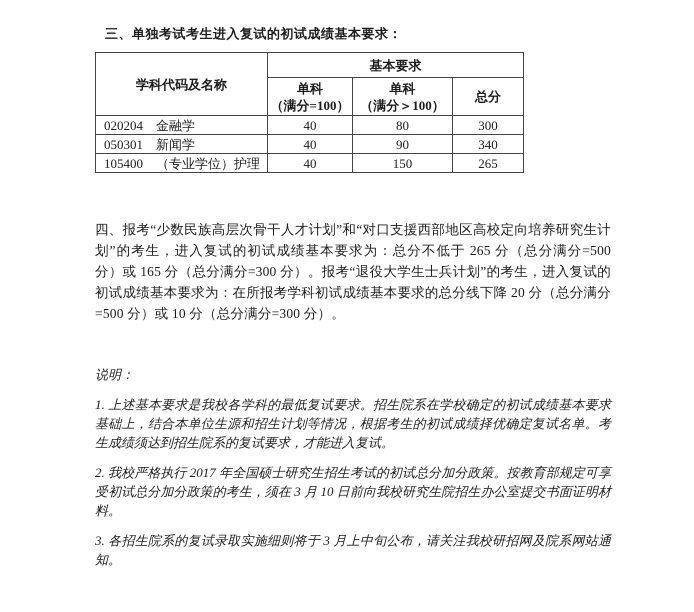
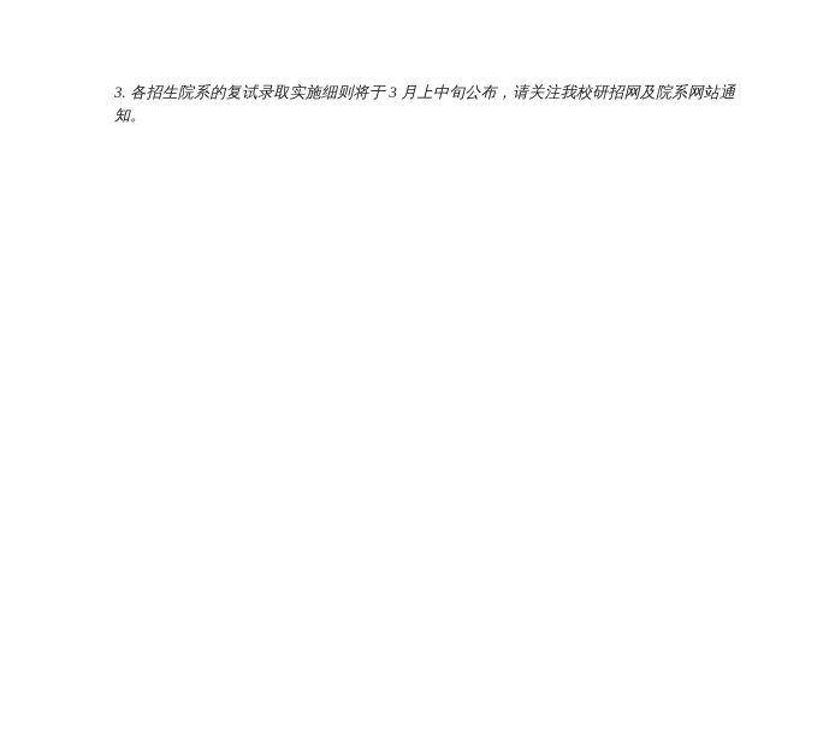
- 三、单独考试考生进入复试的初试成绩基本要求：
- 学科代码及名称	基本要求
- 单科 （满分=100）	单科 （满分＞100）	总分
- 020204 金融学	40	80	300
- 050301 新闻学	40	90	340
- 105400 （专业学位）护理	40	150	265
- 四、报考“少数民族高层次骨干人才计划”和“对口支援西部地区高校定向培养研究生计划”的考生，进入复试的初试成绩基本要求为：总分不低于 265 分（总分满分=500 分）或 165 分（总分满分=300 分）。报考“退役大学生士兵计划”的考生，进入复试的初试成绩基本要求为：在所报考学科初试成绩基本要求的总分线下降 20 分（总分满分=500 分）或 10 分（总分满分=300 分）。
- 说明：
- 1. 上述基本要求是我校各学科的最低复试要求。招生院系在学校确定的初试成绩基本要求基础上，结合本单位生源和招生计划等情况，根据考生的初试成绩择优确定复试名单。考生成绩须达到招生院系的复试要求，才能进入复试。
- 2. 我校严格执行 2017 年全国硕士研究生招生考试的初试总分加分政策。按教育部规定可享受初试总分加分政策的考生，须在 3 月 10 日前向我校研究生院招生办公室提交书面证明材料。
  3. 各招生院系的复试录取实施细则将于 3 月上中旬公布，请关注我校研招网及院系网站通知。
